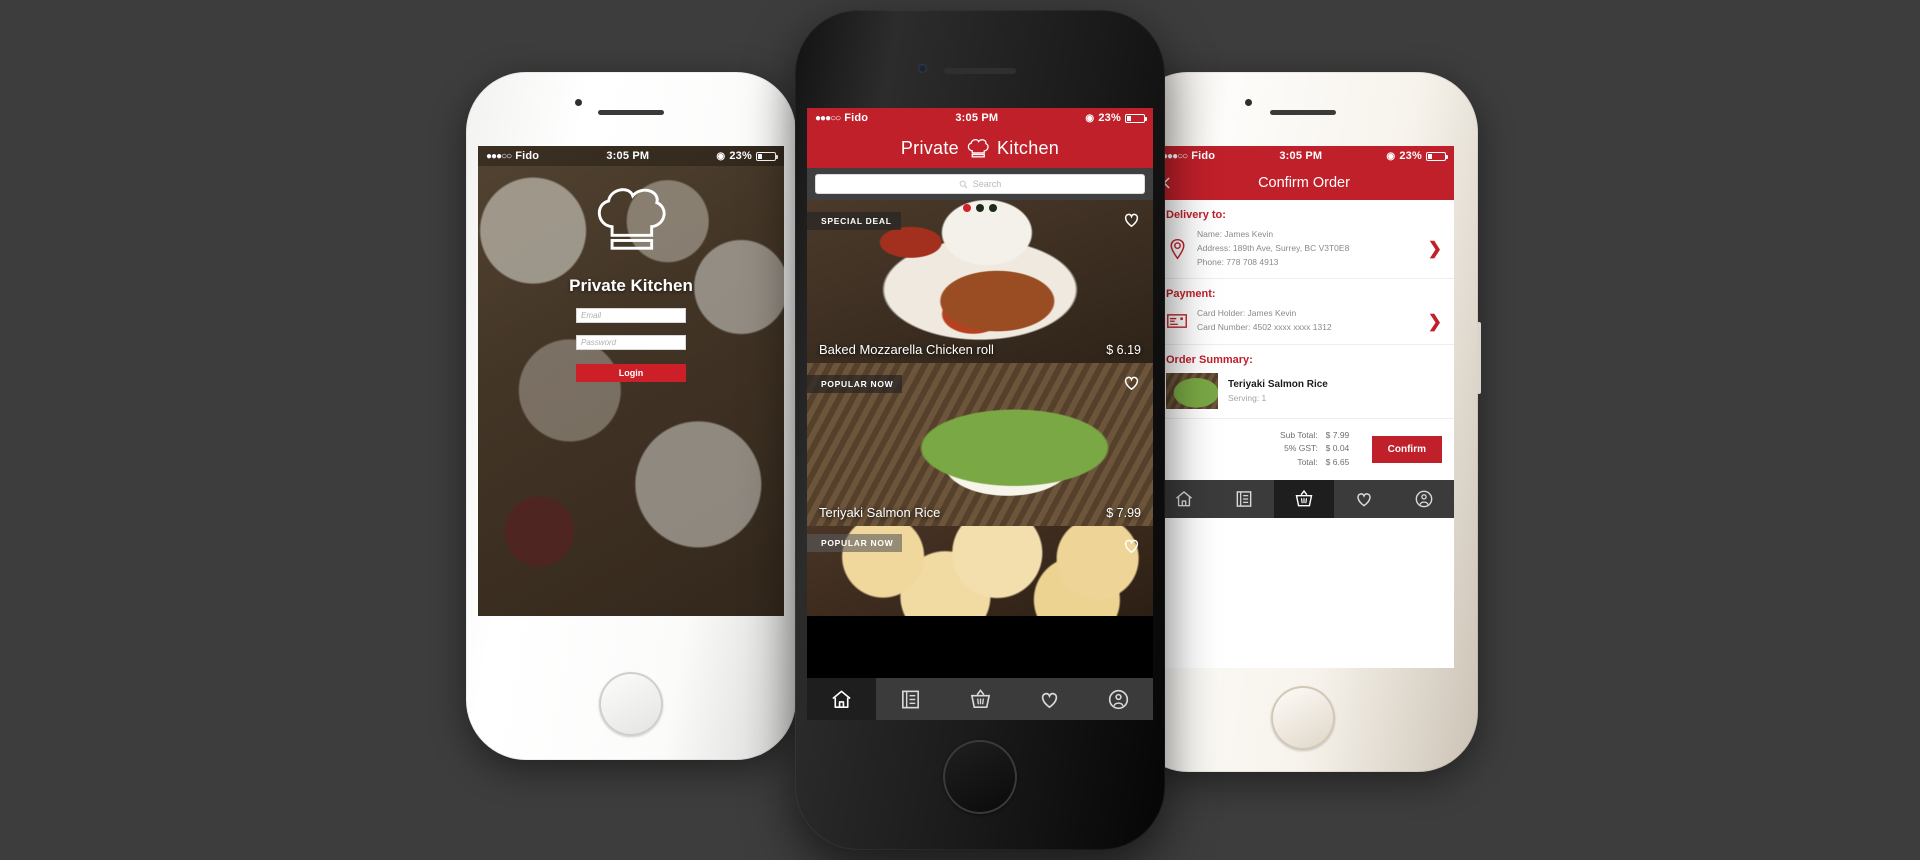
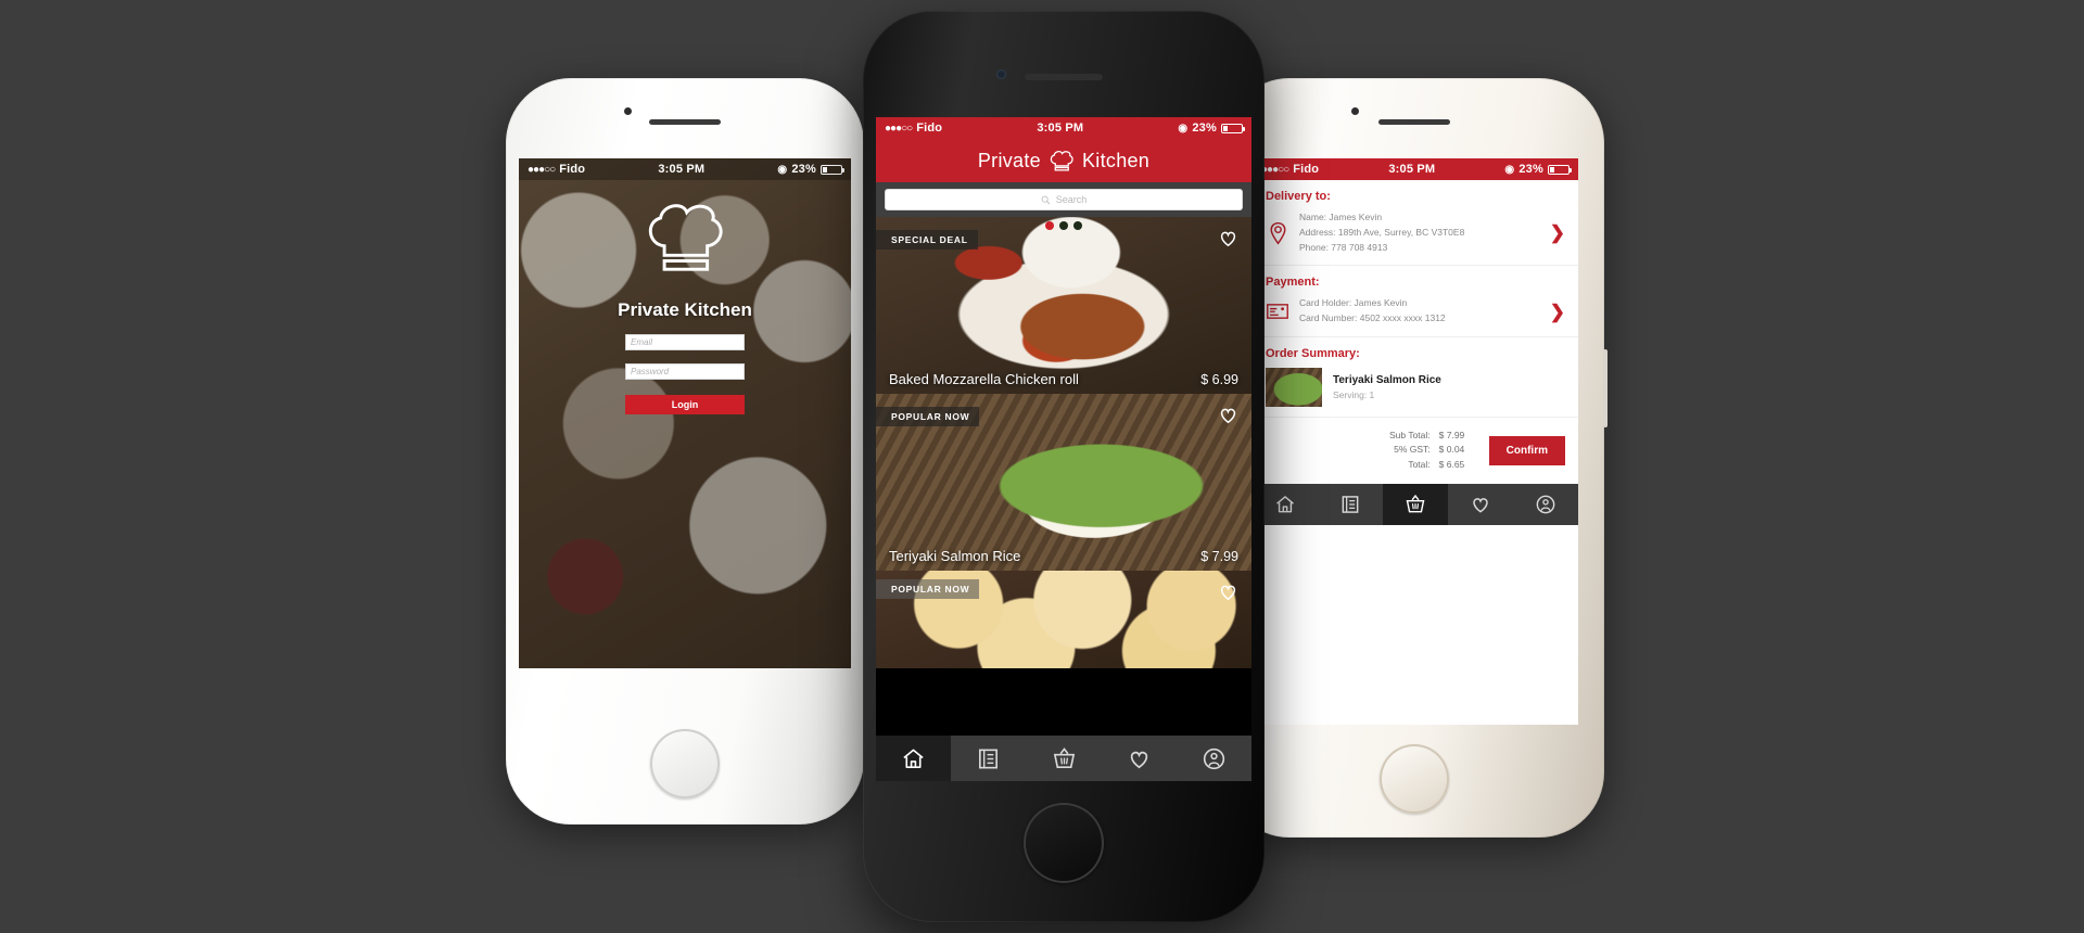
  ●●●○○
  Fido
  3:05 PM
  ◉
  23%
  Private Kitchen
  Email
  Password
  Login
  ●●○○
  Fido
  3:05 PM
  ◉
  23%
- Confirm Order
  Delivery to:
  Name: James Kevin
  Address: 189th Ave, Surrey, BC V3T0E8
  Phone: 778 708 4913
  ❯
  Payment:
  Card Holder: James Kevin
  Card Number: 4502 xxxx xxxx 1312
  ❯
  Order Summary:
  Teriyaki Salmon Rice
  Serving: 1
  Sub Total:
  $ 7.99
  5% GST:
  $ 0.04
  Total:
  $ 6.65
  Confirm
  ●●●○○
  Fido
  3:05 PM
  ◉
  23%
  Private
  Kitchen
  Search
  SPECIAL DEAL
  Baked Mozzarella Chicken roll
- $ 6.19
+ $ 6.99
  POPULAR NOW
  Teriyaki Salmon Rice
  $ 7.99
  POPULAR NOW
